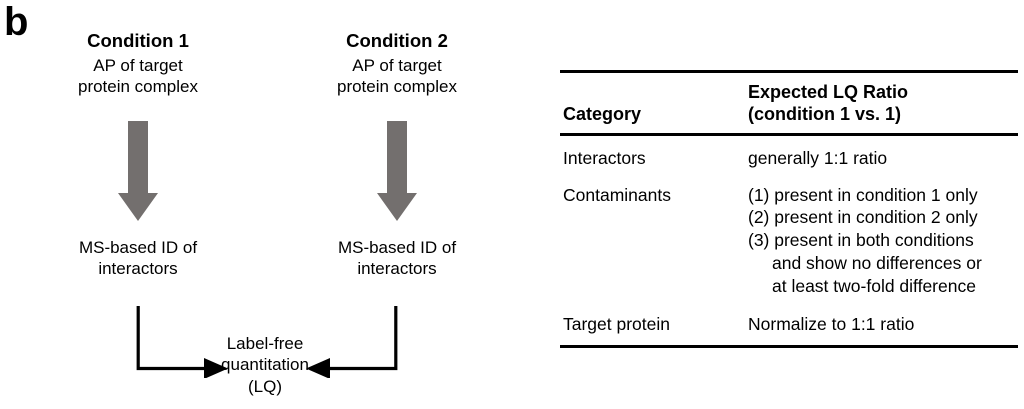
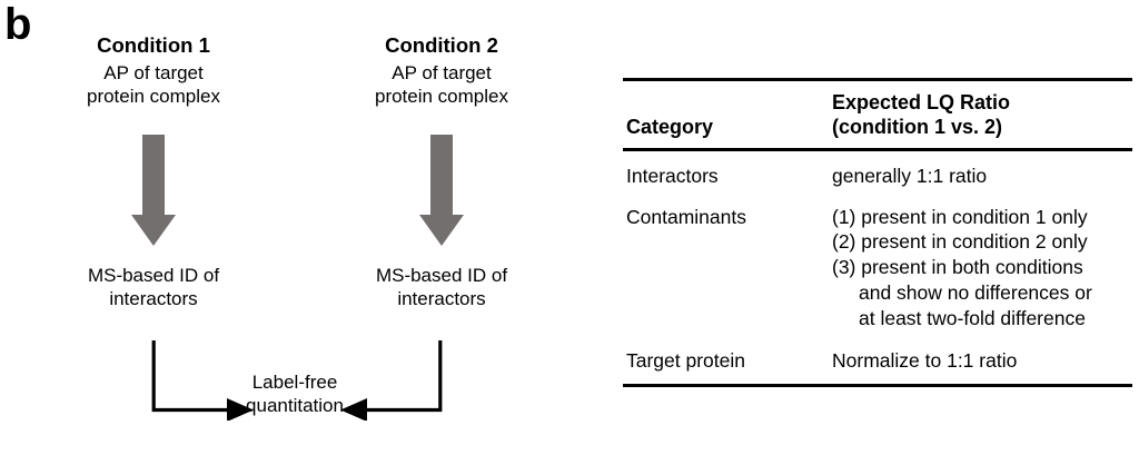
  b
  Condition 1
  AP of target
  protein complex
  MS-based ID of
  interactors
  Condition 2
  AP of target
  protein complex
  MS-based ID of
  interactors
  Label-free
  quantitation
- (LQ)
  Category
  Expected LQ Ratio
- (condition 1 vs. 1)
+ (condition 1 vs. 2)
  Interactors
  generally 1:1 ratio
  Contaminants
  (1) present in condition 1 only
  (2) present in condition 2 only
  (3) present in both conditions
  and show no differences or
  at least two-fold difference
  Target protein
  Normalize to 1:1 ratio
